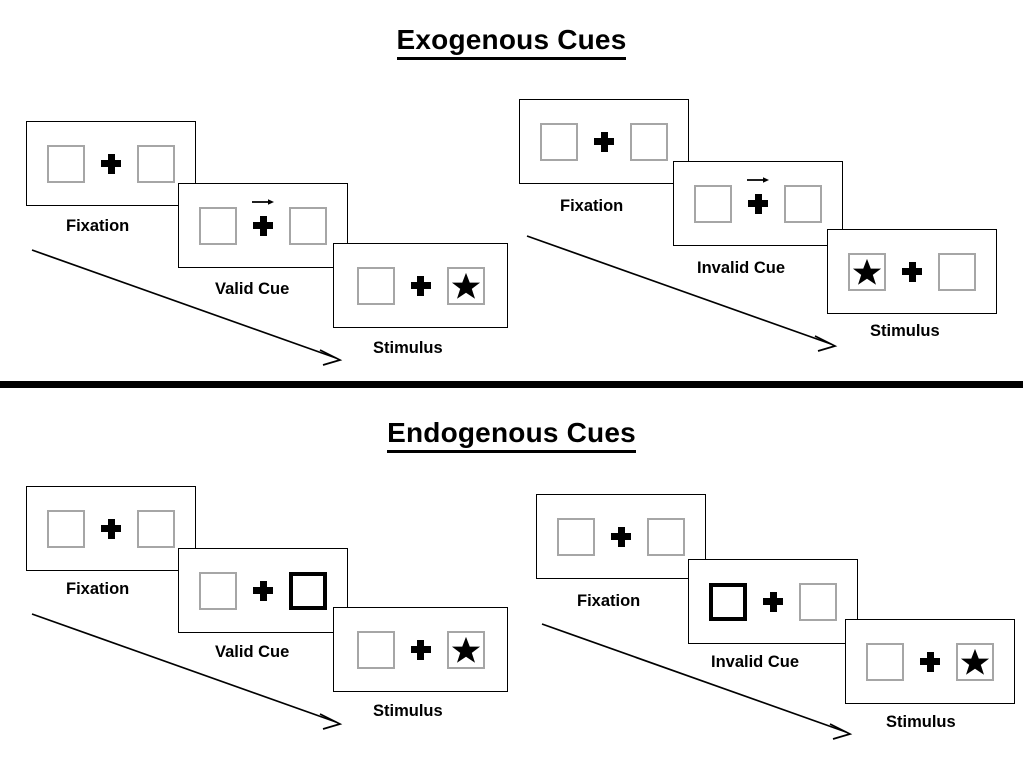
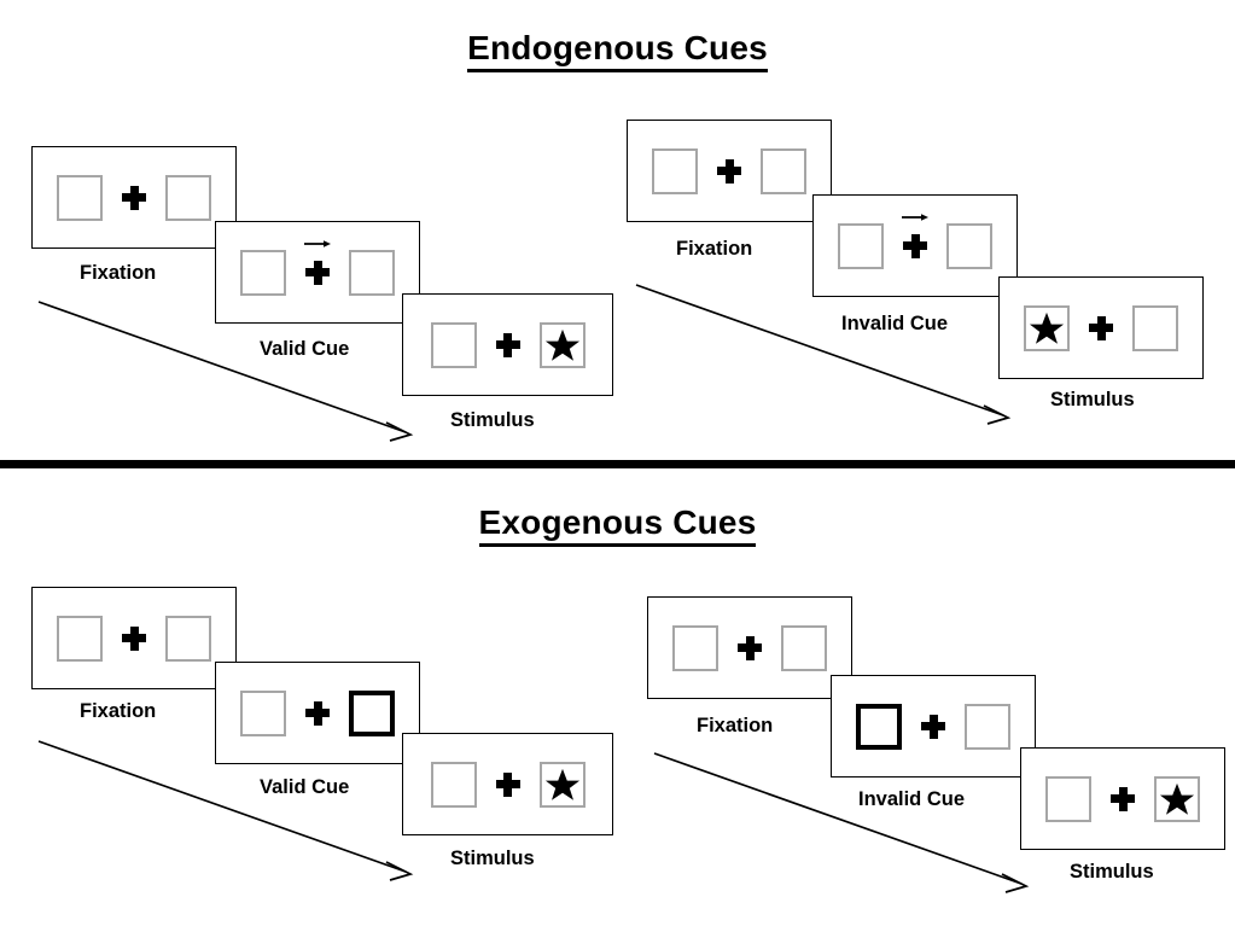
- Exogenous Cues
+ Endogenous Cues
  Fixation
  Valid Cue
  Stimulus
  Fixation
  Invalid Cue
  Stimulus
- Endogenous Cues
+ Exogenous Cues
  Fixation
  Valid Cue
  Stimulus
  Fixation
  Invalid Cue
  Stimulus
